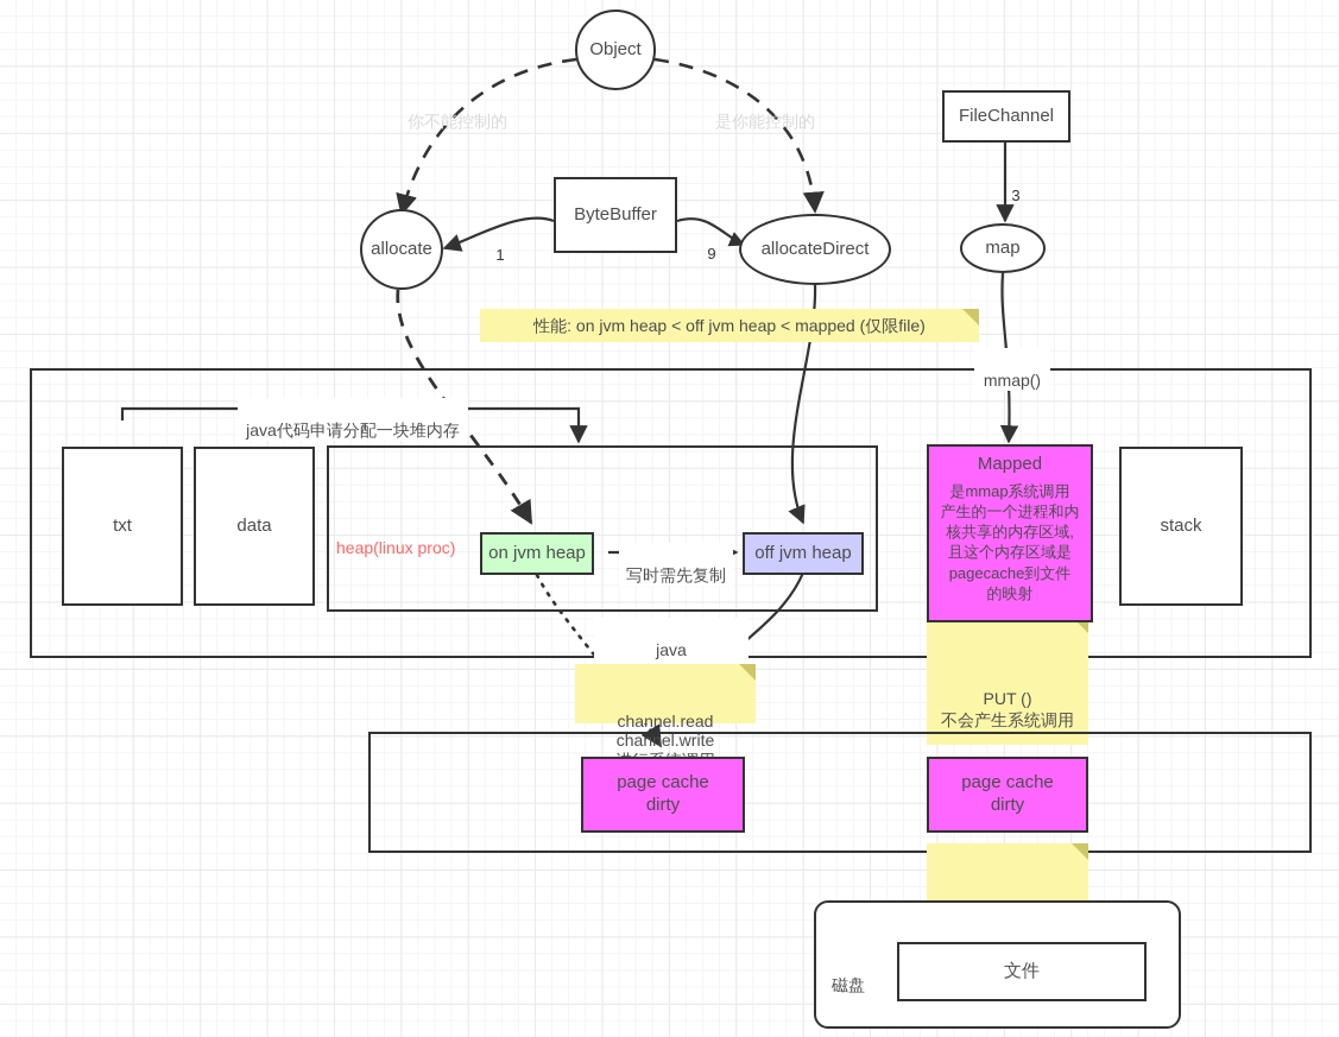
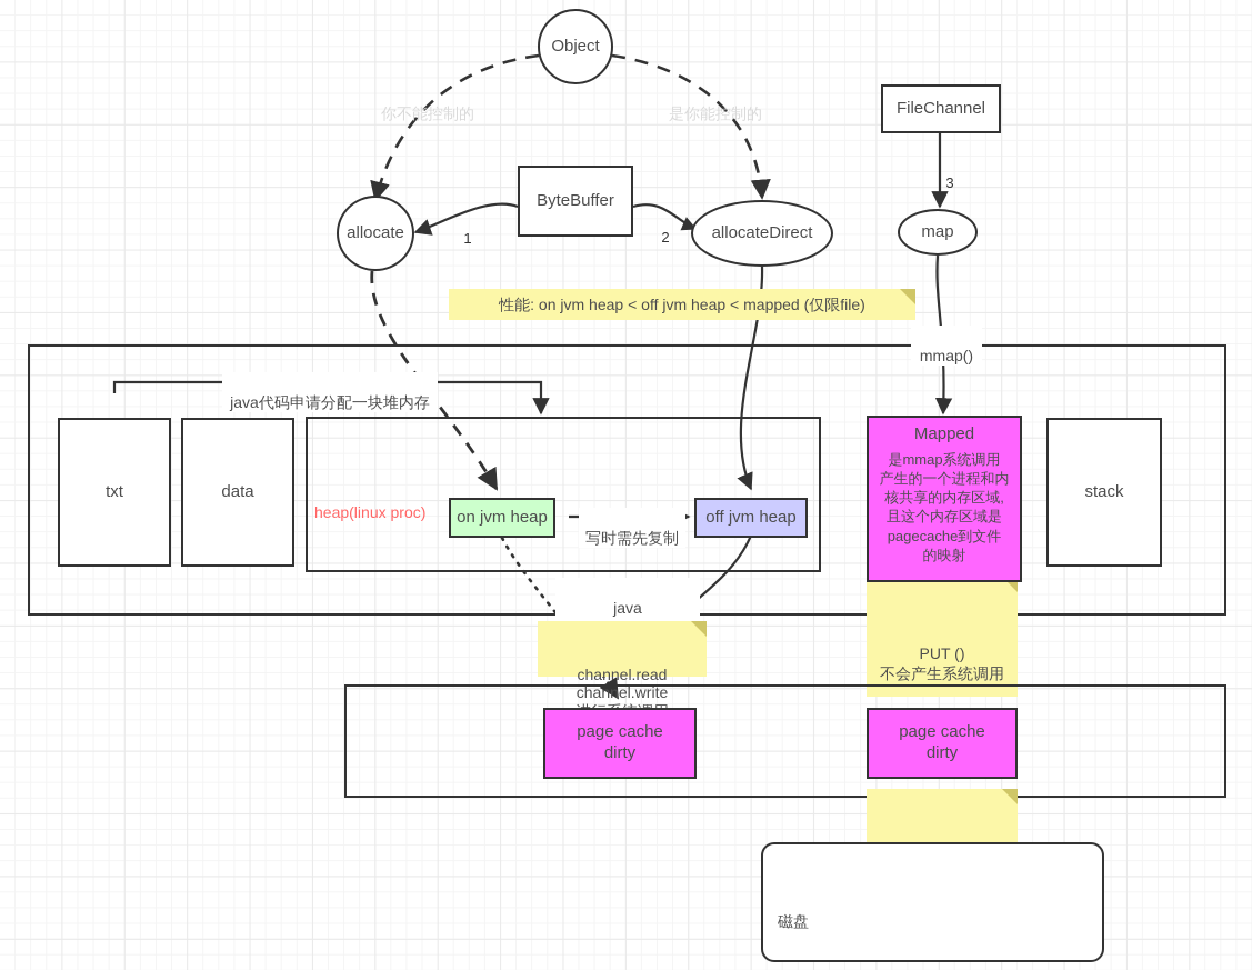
  Object
  你不能控制的
  是你能控制的
  ByteBuffer
  allocate
  allocateDirect
  1
- 9
+ 2
  FileChannel
  3
  map
  性能: on jvm heap < off jvm heap < mapped (仅限file)
  mmap()
  java代码申请分配一块堆内存
  txt
  data
  heap(linux proc)
  on jvm heap
  写时需先复制
  off jvm heap
  stack
  Mapped
  是mmap系统调用
  产生的一个进程和内
  核共享的内存区域,
  且这个内存区域是
  pagecache到文件
  的映射
  java
  channel.read
  channel.write
  PUT ()
  不会产生系统调用
  page cache
  dirty
  page cache
  dirty
  磁盘
- 文件
